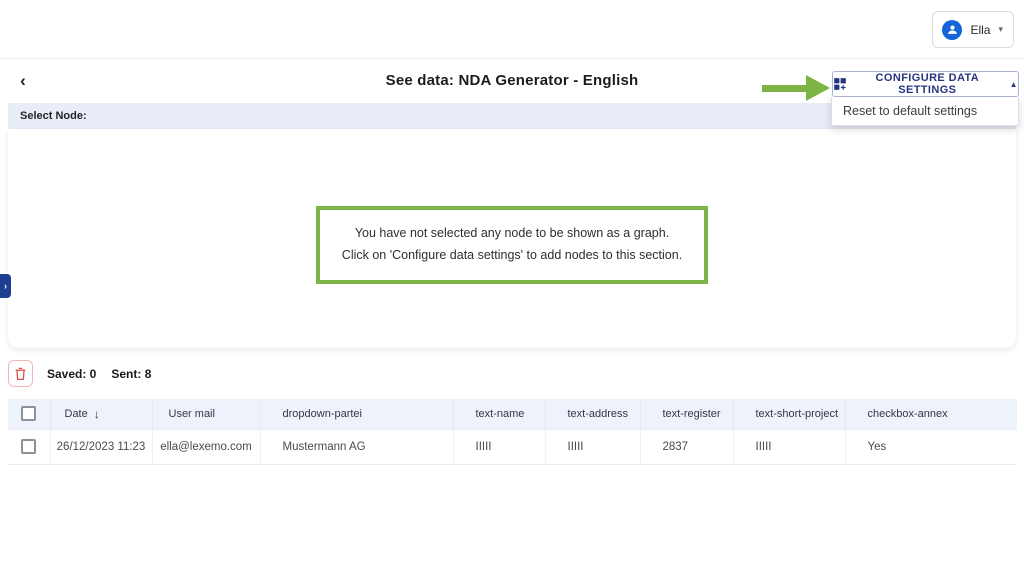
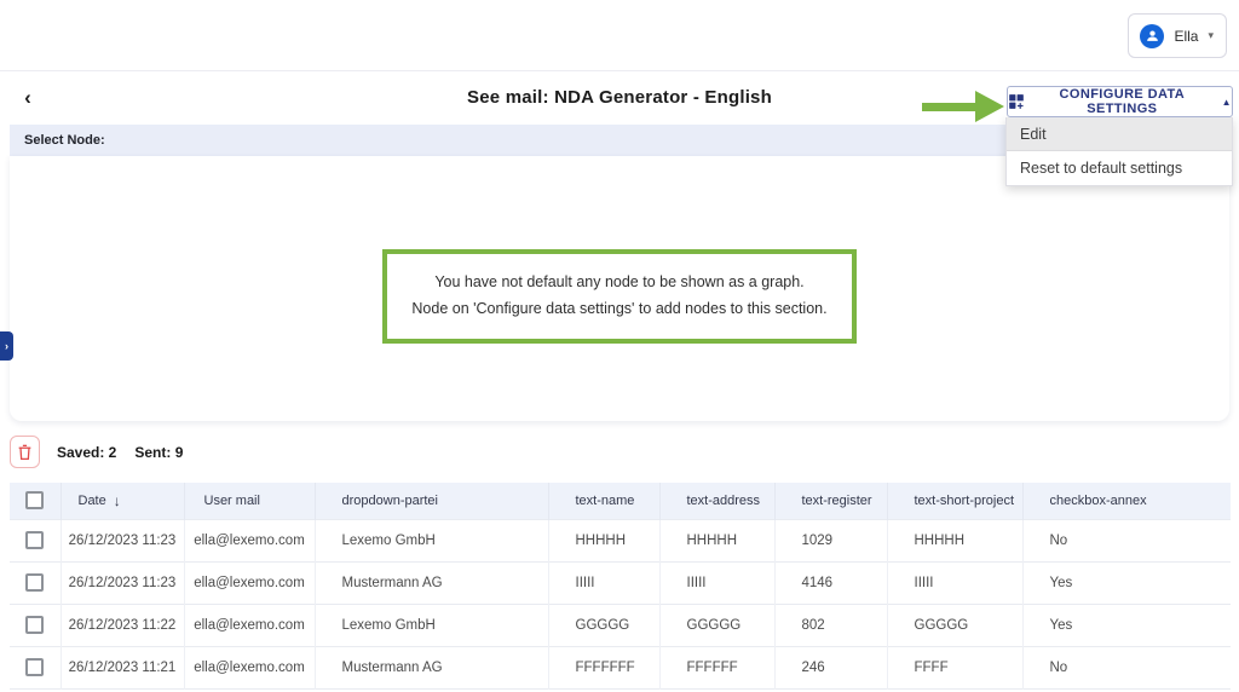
  Ella
  ▾
  ‹
- See data: NDA Generator - English
+ See mail: NDA Generator - English
  CONFIGURE DATA SETTINGS
  ▲
+ Edit
  Reset to default settings
  Select Node:
- You have not selected any node to be shown as a graph.
+ You have not default any node to be shown as a graph.
- Click on 'Configure data settings' to add nodes to this section.
+ Node on 'Configure data settings' to add nodes to this section.
  ›
- Saved: 0
+ Saved: 2
- Sent: 8
+ Sent: 9
  	Date ↓	User mail	dropdown-partei	text-name	text-address	text-register	text-short-project	checkbox-annex
+ 	26/12/2023 11:23	ella@lexemo.com	Lexemo GmbH	HHHHH	HHHHH	1029	HHHHH	No
- 	26/12/2023 11:23	ella@lexemo.com	Mustermann AG	IIIII	IIIII	2837	IIIII	Yes
+ 	26/12/2023 11:23	ella@lexemo.com	Mustermann AG	IIIII	IIIII	4146	IIIII	Yes
+ 	26/12/2023 11:22	ella@lexemo.com	Lexemo GmbH	GGGGG	GGGGG	802	GGGGG	Yes
+ 	26/12/2023 11:21	ella@lexemo.com	Mustermann AG	FFFFFFF	FFFFFF	246	FFFF	No
